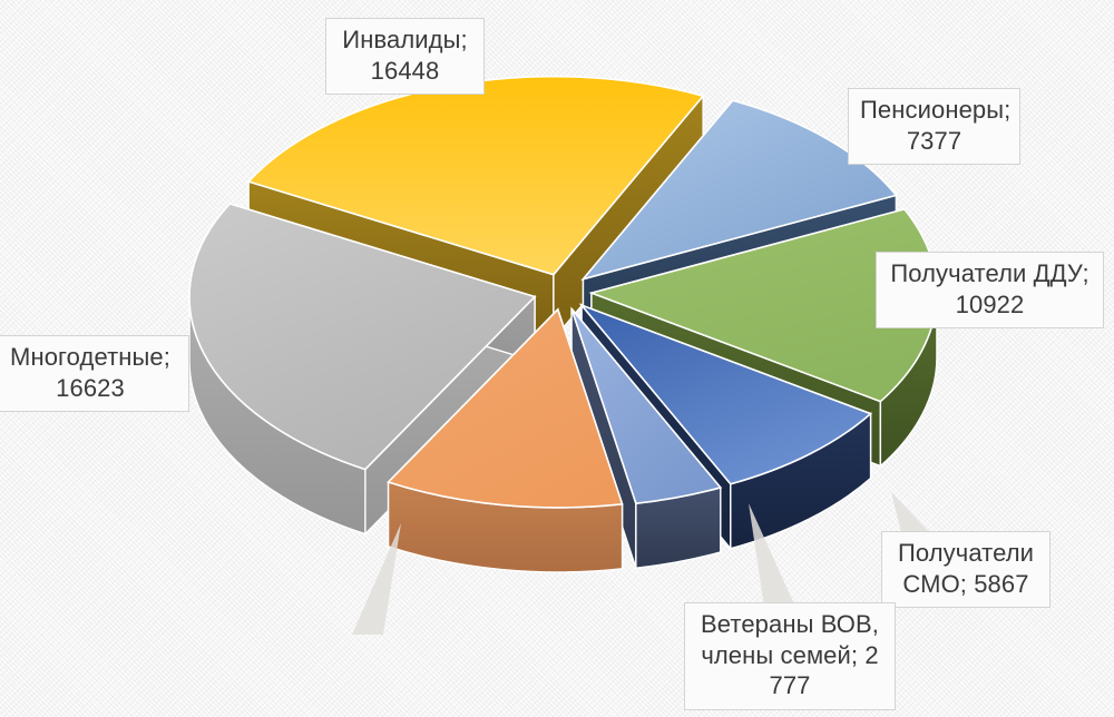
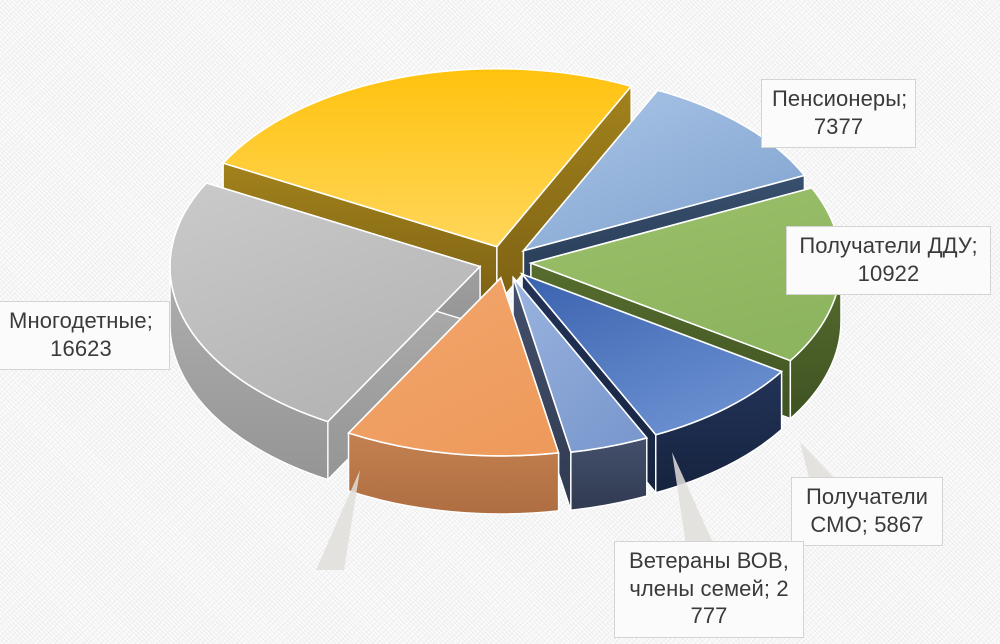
- Инвалиды;
- 16448
  Пенсионеры;
  7377
  Получатели ДДУ;
  10922
  Получатели
  СМО; 5867
  Ветераны ВОВ,
  члены семей; 2
  777
  Многодетные;
  16623
